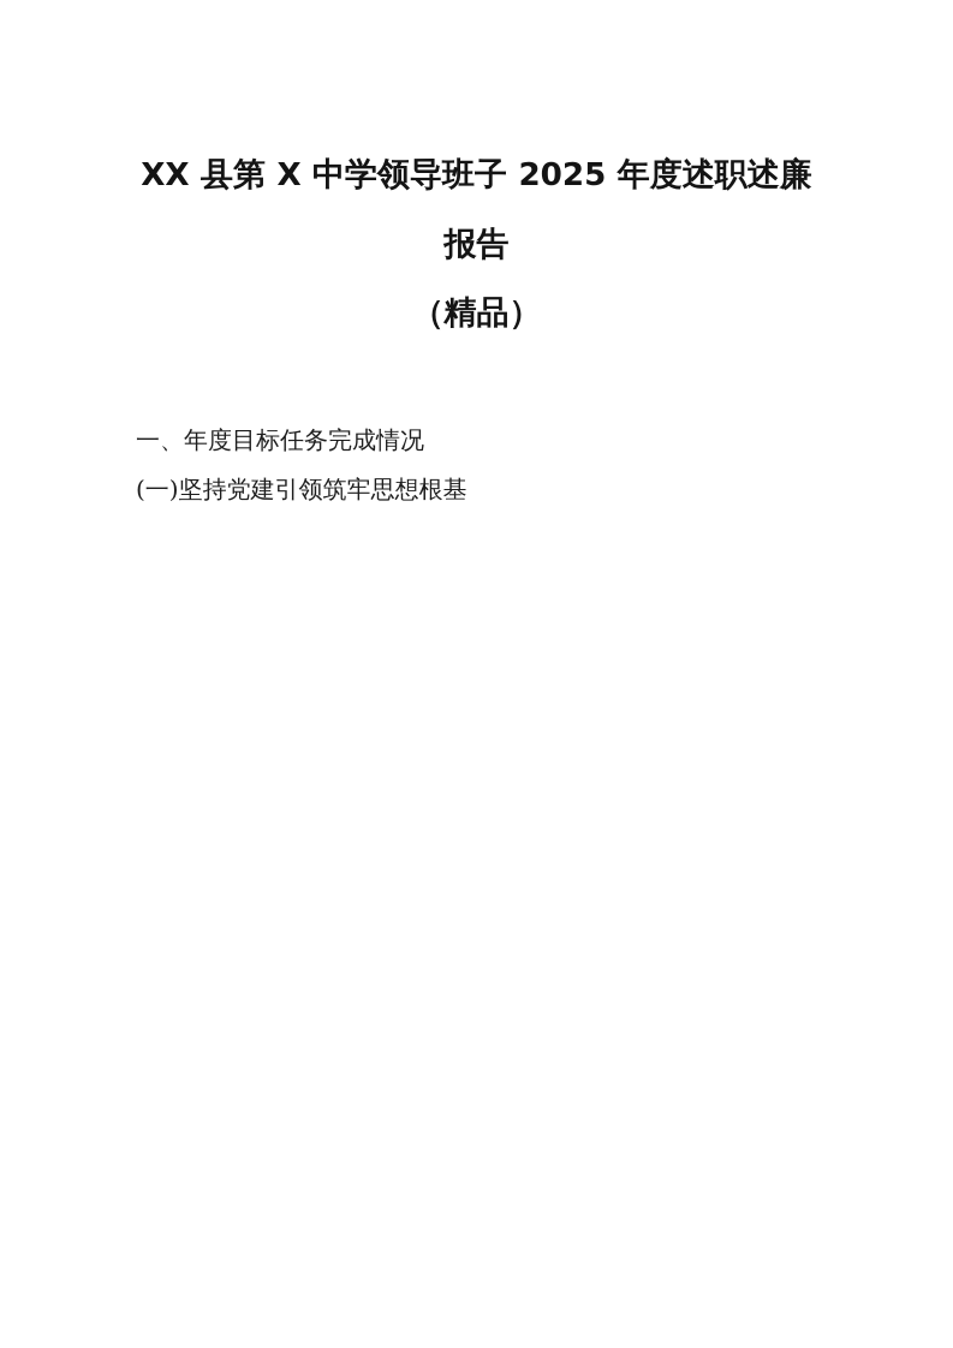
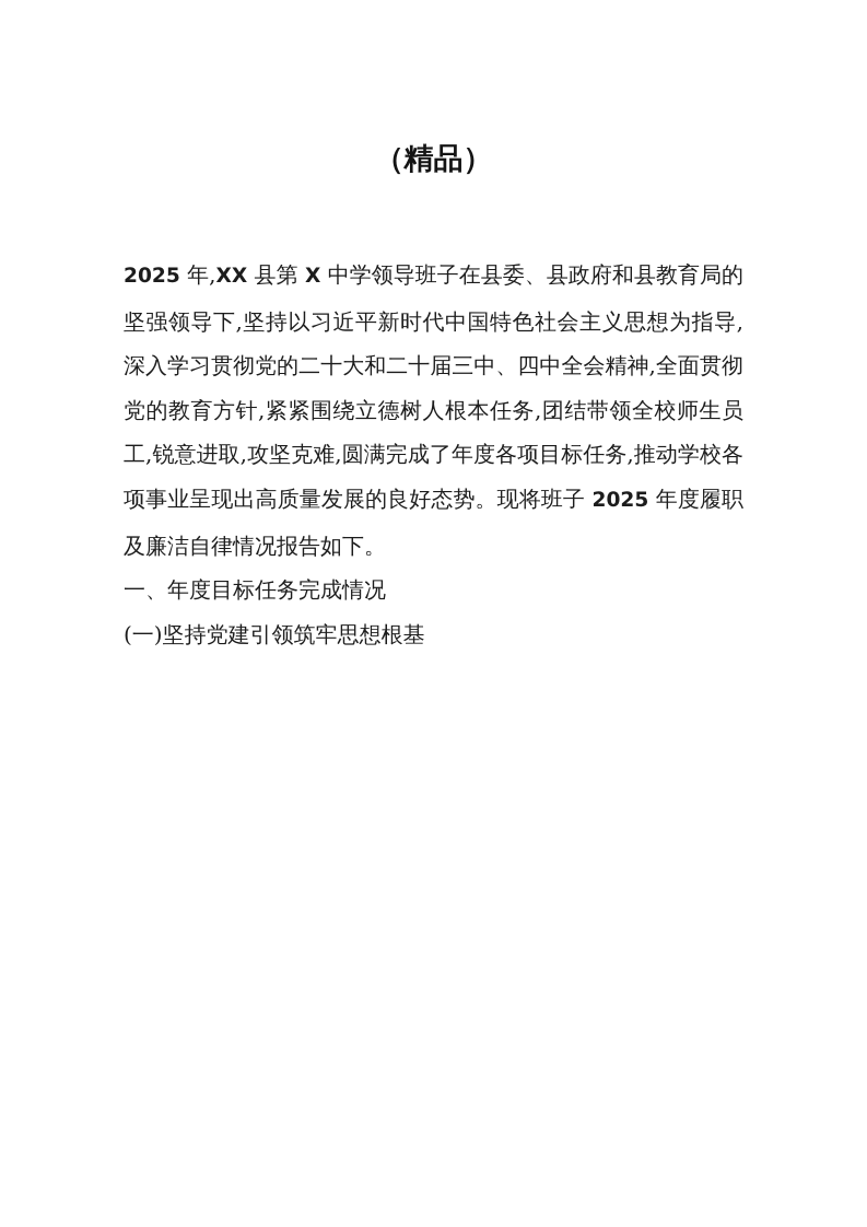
- XX 县第 X 中学领导班子 2025 年度述职述廉报告
  （精品）
+ 2025 年,XX 县第 X 中学领导班子在县委、县政府和县教育局的坚强领导下,坚持以习近平新时代中国特色社会主义思想为指导,深入学习贯彻党的二十大和二十届三中、四中全会精神,全面贯彻党的教育方针,紧紧围绕立德树人根本任务,团结带领全校师生员工,锐意进取,攻坚克难,圆满完成了年度各项目标任务,推动学校各项事业呈现出高质量发展的良好态势。现将班子 2025 年度履职及廉洁自律情况报告如下。
  一、年度目标任务完成情况
  (一)坚持党建引领筑牢思想根基
